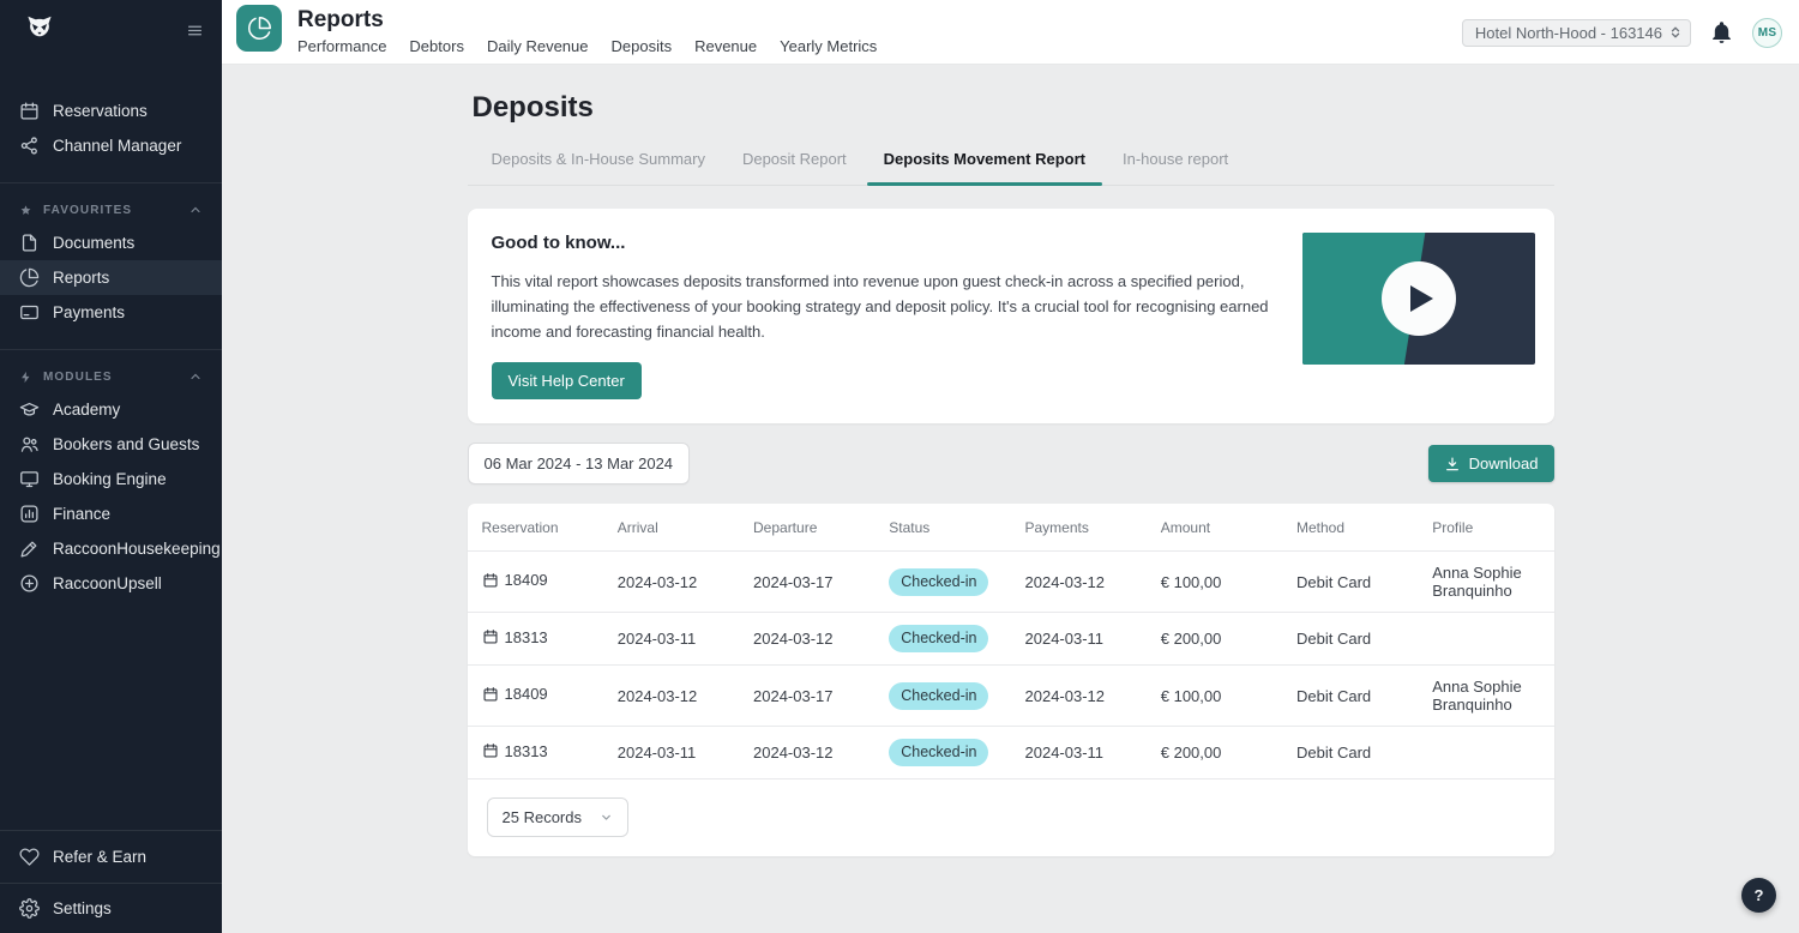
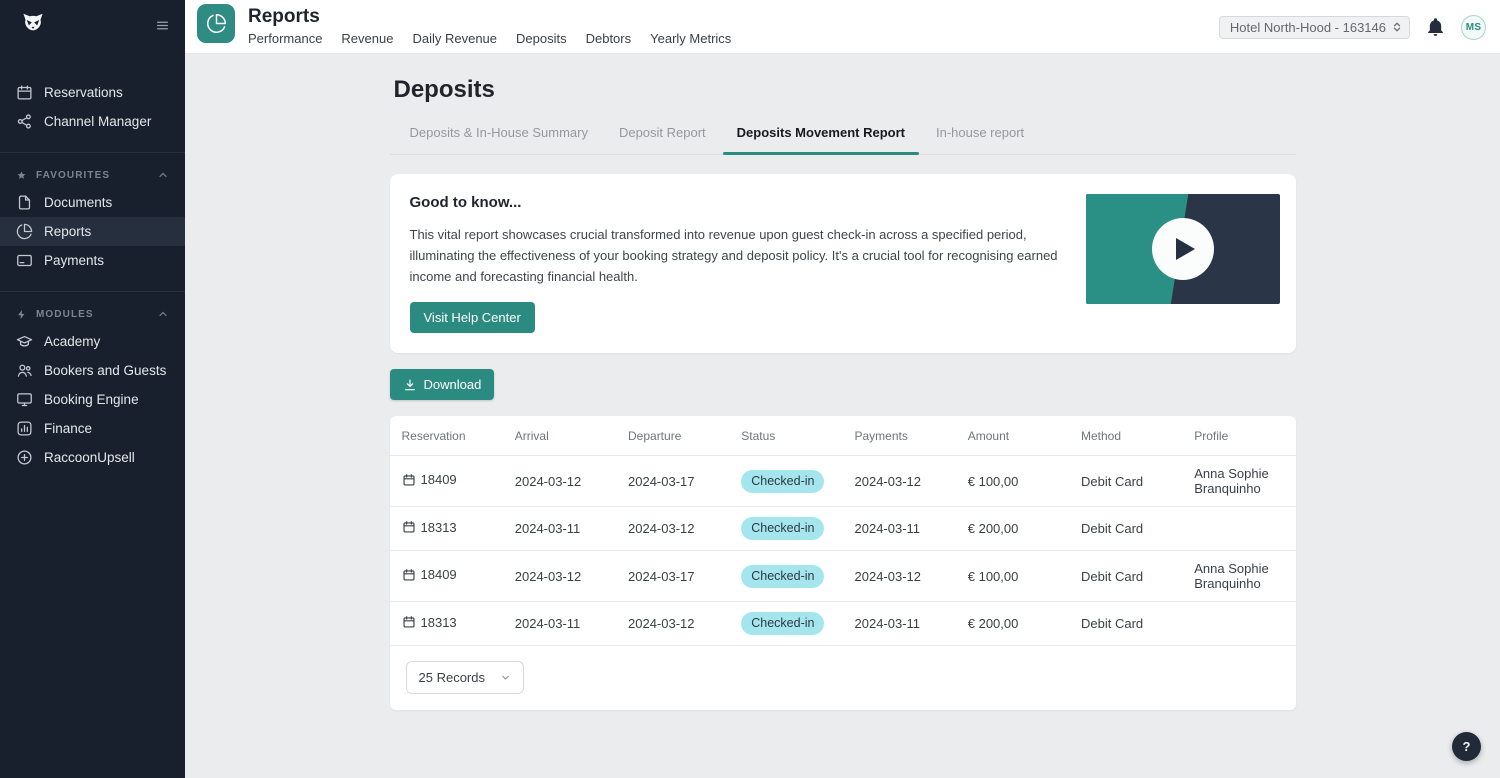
  Reservations
  Channel Manager
  FAVOURITES
  Documents
  Reports
  Payments
  MODULES
  Academy
  Bookers and Guests
  Booking Engine
  Finance
- RaccoonHousekeeping
  RaccoonUpsell
- Refer & Earn
- Settings
  Reports
  Performance
- Debtors
+ Revenue
  Daily Revenue
  Deposits
- Revenue
+ Debtors
  Yearly Metrics
  Hotel North-Hood - 163146
  MS
  Deposits
  Deposits & In-House Summary
  Deposit Report
  Deposits Movement Report
  In-house report
  Good to know...
- This vital report showcases deposits transformed into revenue upon guest check-in across a specified period, illuminating the effectiveness of your booking strategy and deposit policy. It's a crucial tool for recognising earned income and forecasting financial health.
+ This vital report showcases crucial transformed into revenue upon guest check-in across a specified period, illuminating the effectiveness of your booking strategy and deposit policy. It's a crucial tool for recognising earned income and forecasting financial health.
  Visit Help Center
- 06 Mar 2024 - 13 Mar 2024
  Download
  Reservation	Arrival	Departure	Status	Payments	Amount	Method	Profile
  18409	2024-03-12	2024-03-17	Checked-in	2024-03-12	€ 100,00	Debit Card	Anna Sophie Branquinho
  18313	2024-03-11	2024-03-12	Checked-in	2024-03-11	€ 200,00	Debit Card
  18409	2024-03-12	2024-03-17	Checked-in	2024-03-12	€ 100,00	Debit Card	Anna Sophie Branquinho
  18313	2024-03-11	2024-03-12	Checked-in	2024-03-11	€ 200,00	Debit Card
  25 Records
  ?
